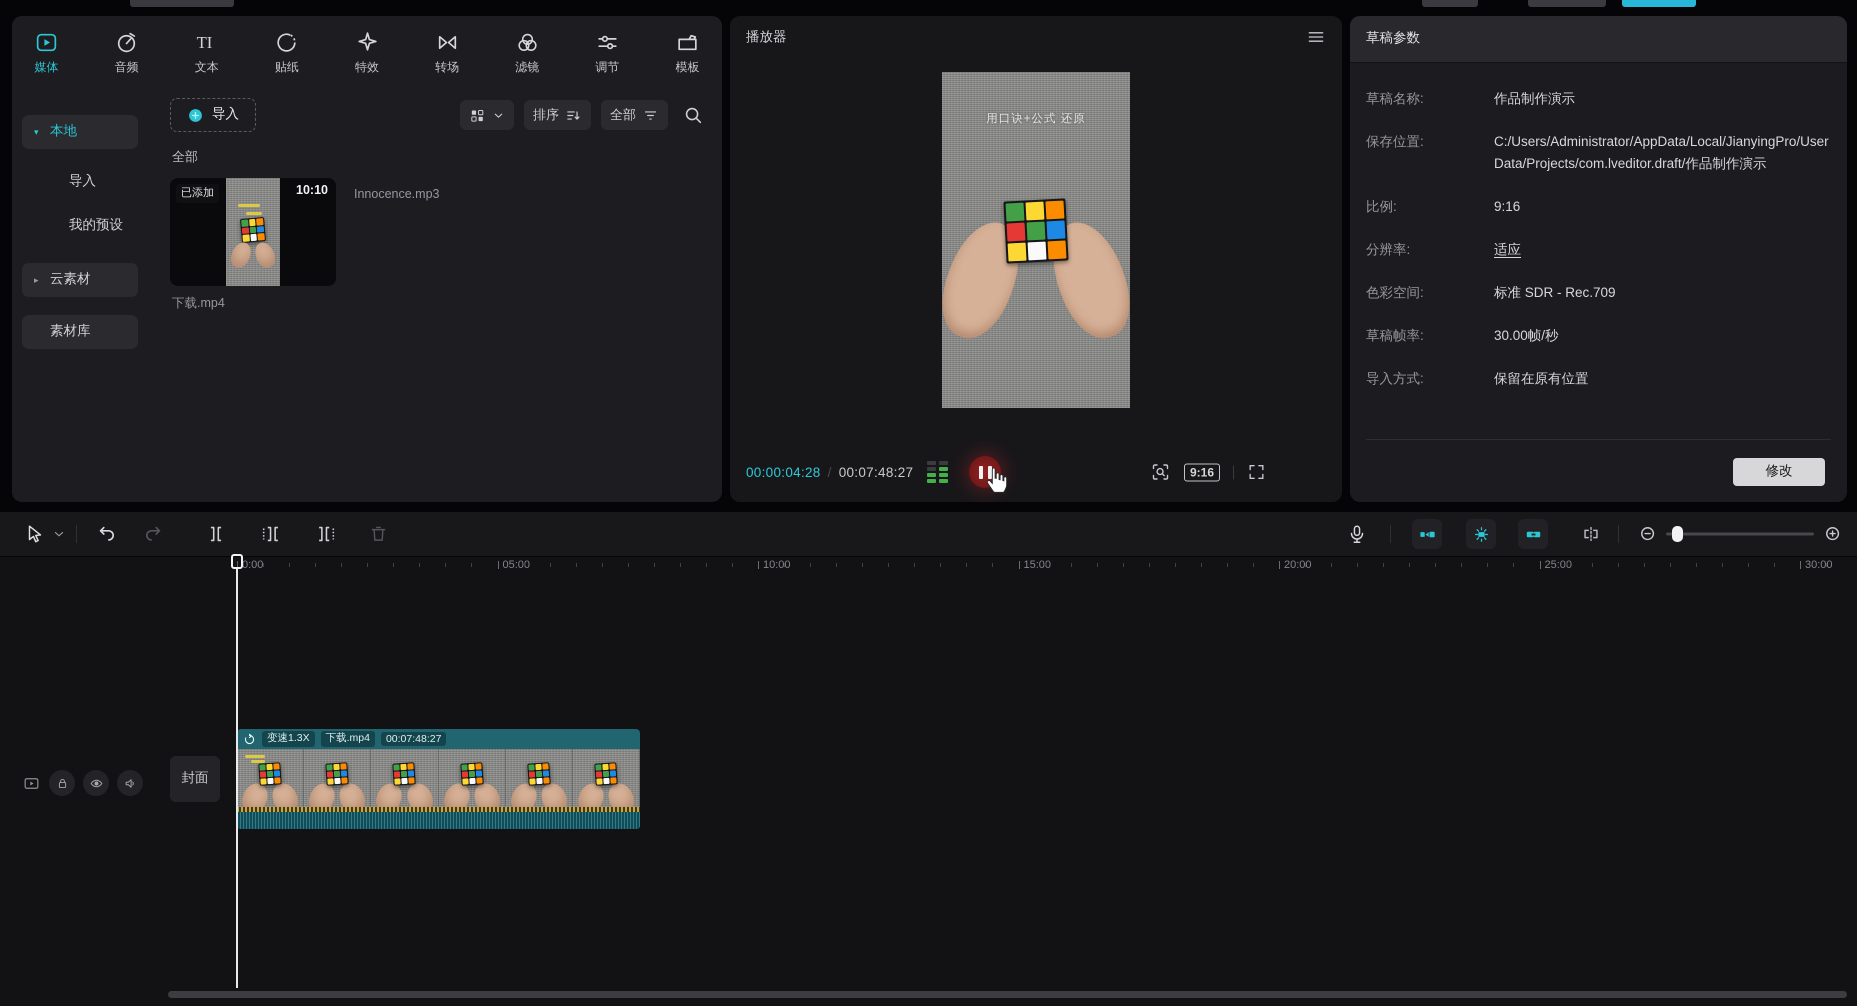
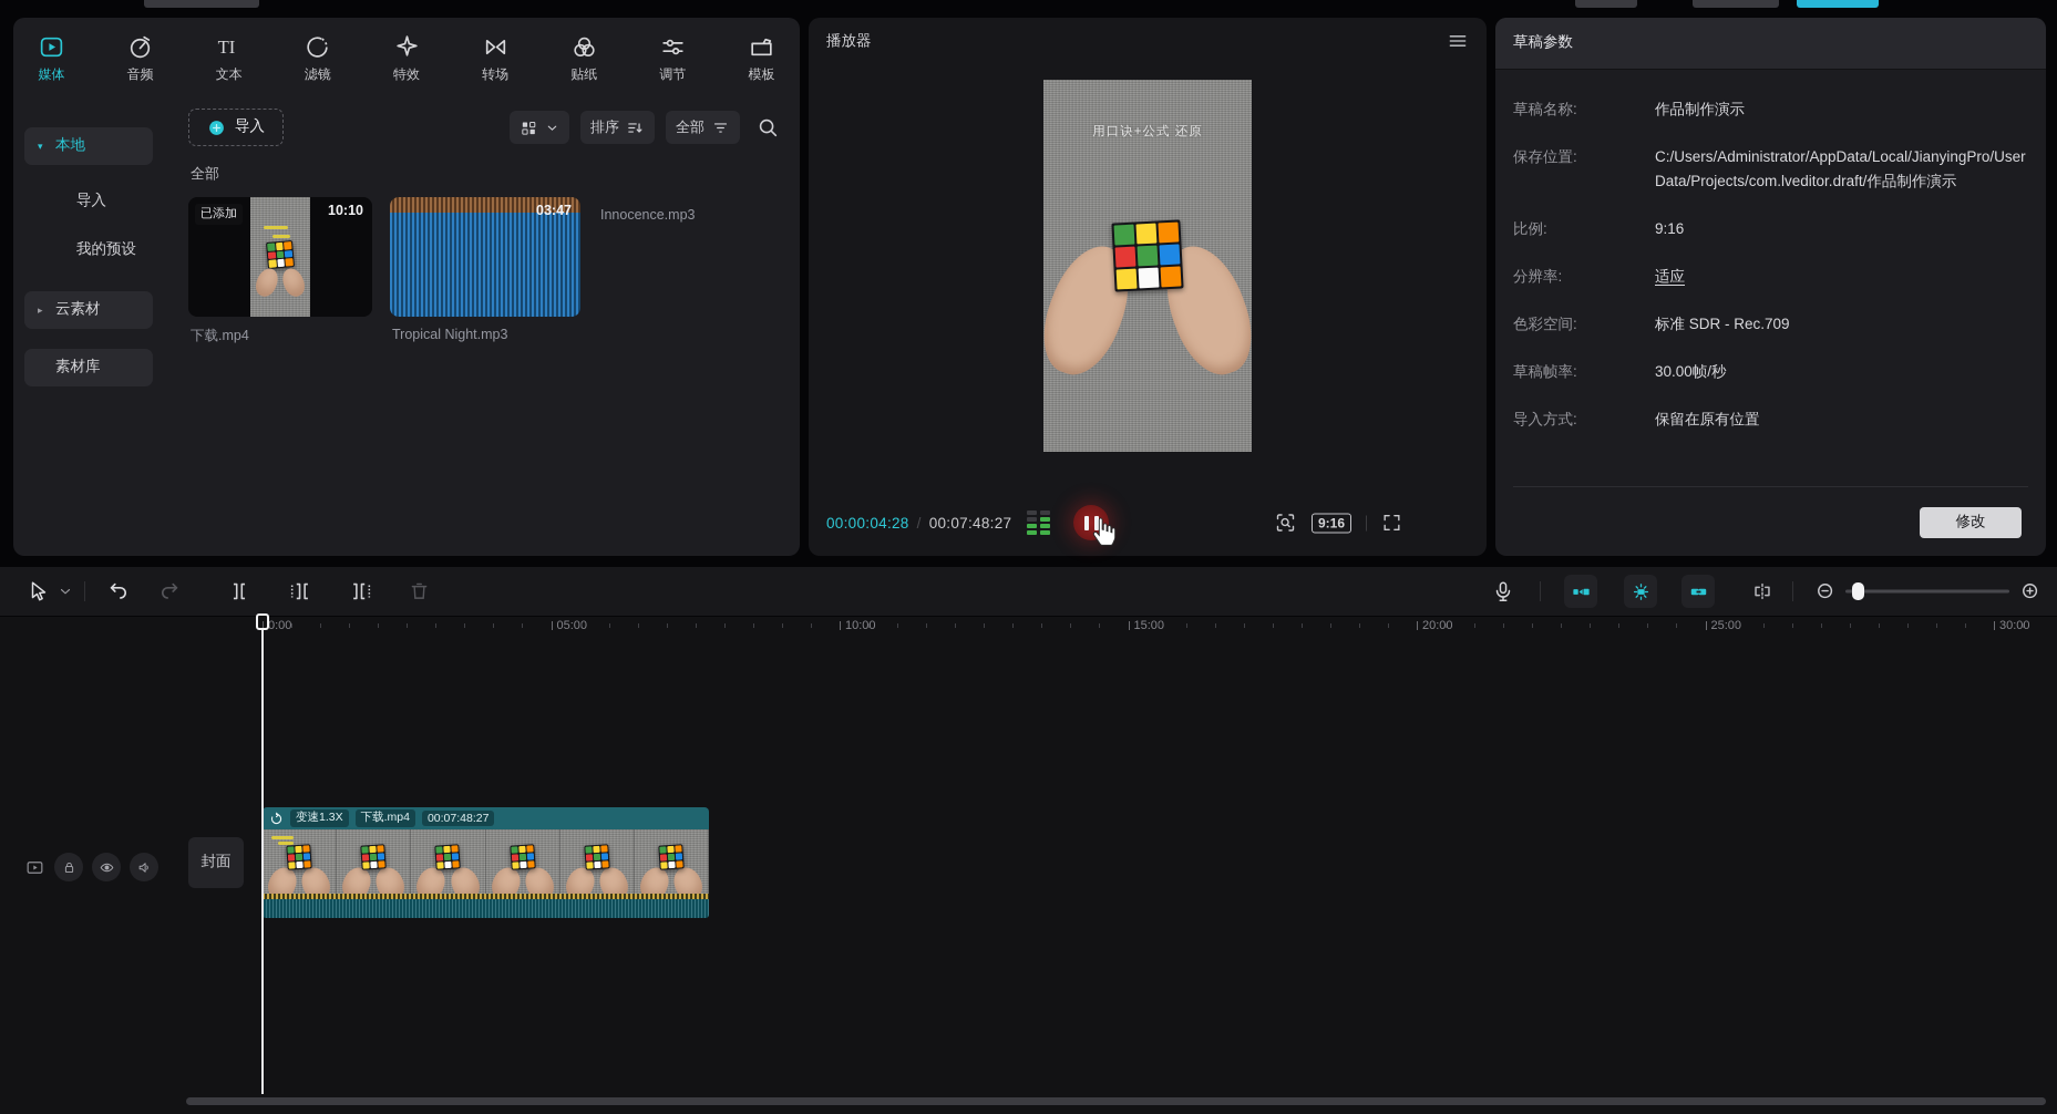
  媒体
  音频
  TI
  文本
- 贴纸
+ 滤镜
  特效
  转场
- 滤镜
+ 贴纸
  调节
  模板
  ▾
  本地
  导入
  我的预设
  ▸
  云素材
  素材库
  导入
  排序
  全部
  全部
  已添加
  10:10
  下载.mp4
+ 03:47
+ Tropical Night.mp3
  Innocence.mp3
  播放器
  用口诀+公式 还原
  00:00:04:28
  /
  00:07:48:27
  9:16
  草稿参数
  草稿名称:
  作品制作演示
  保存位置:
  C:/Users/Administrator/AppData/Local/JianyingPro/User Data/Projects/com.lveditor.draft/作品制作演示
  比例:
  9:16
  分辨率:
  适应
  色彩空间:
  标准 SDR - Rec.709
  草稿帧率:
  30.00帧/秒
  导入方式:
  保留在原有位置
  修改
  0:00
  05:00
  10:00
  15:00
  20:00
  25:00
  30:00
  封面
  变速1.3X
  下载.mp4
  00:07:48:27
